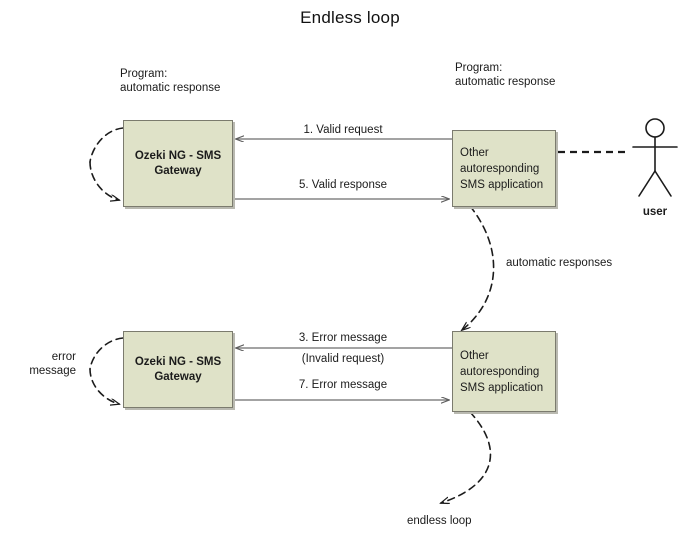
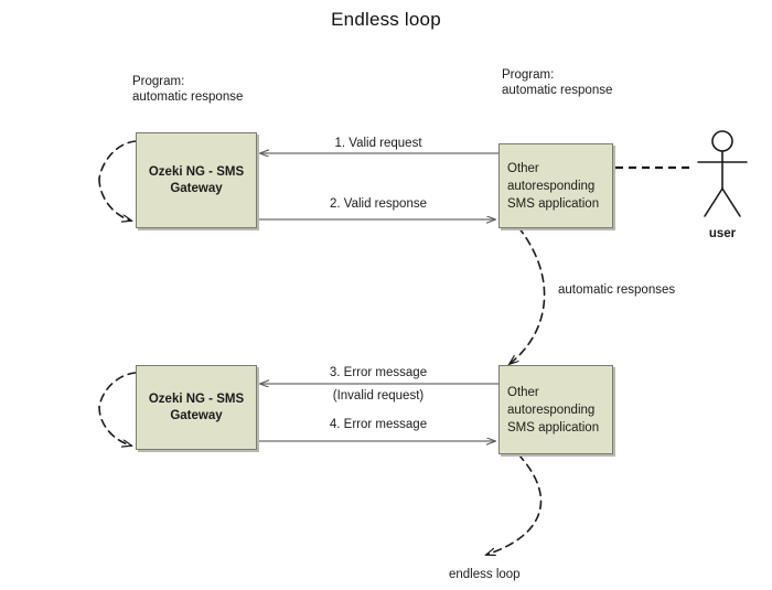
  Endless loop
  Ozeki NG - SMS Gateway
  Other autoresponding SMS application
  Ozeki NG - SMS Gateway
  Other autoresponding SMS application
  Program:
  automatic response
  Program:
  automatic response
- error
- message
  1. Valid request
- 5. Valid response
+ 2. Valid response
  3. Error message
  (Invalid request)
- 7. Error message
+ 4. Error message
  automatic responses
  endless loop
  user
